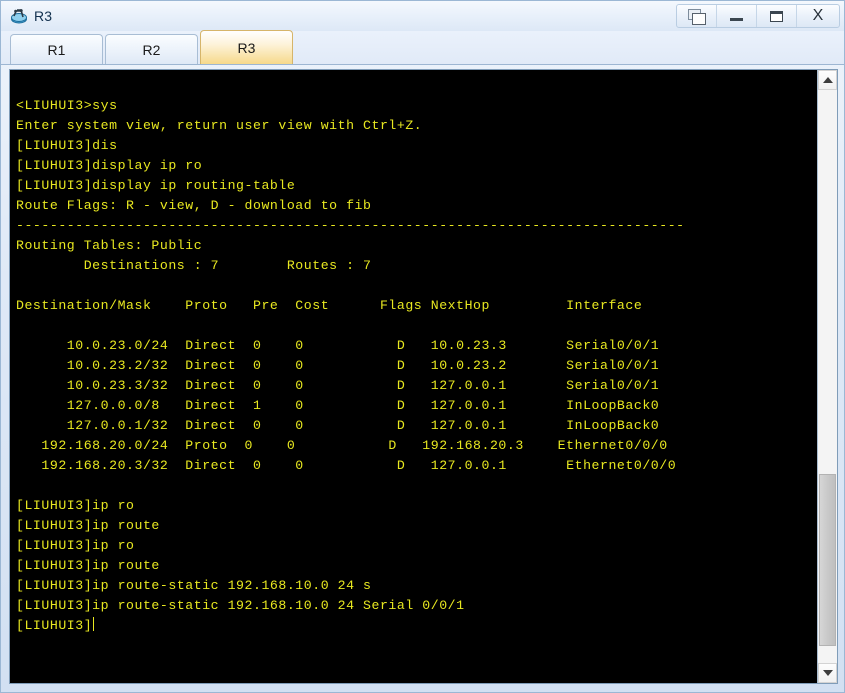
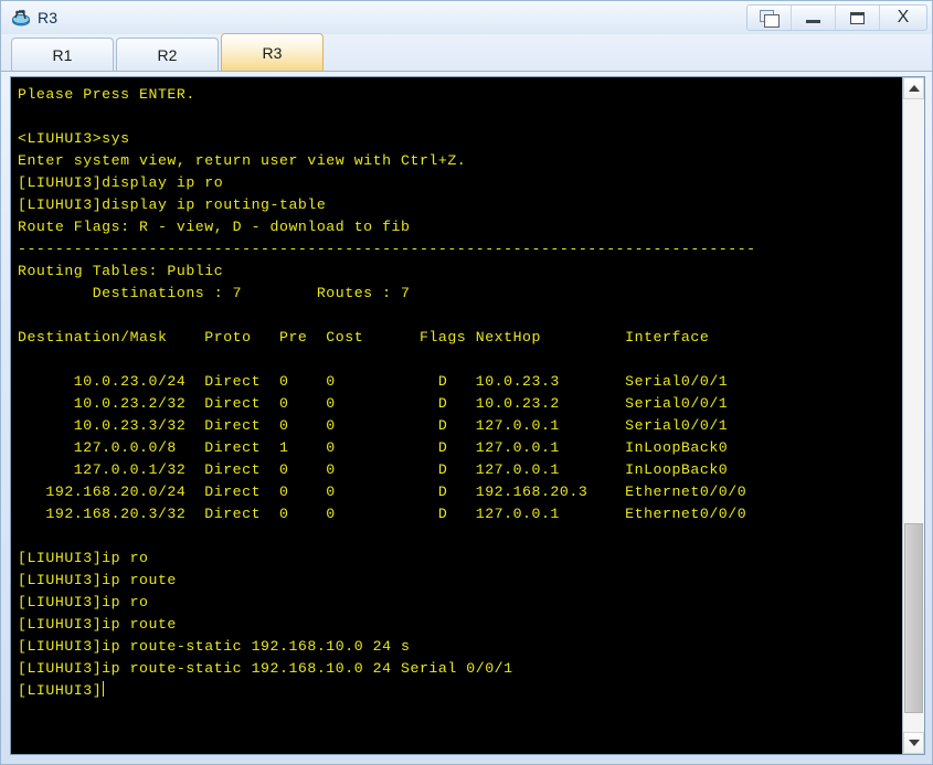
  R3
  X
  R1
  R2
  R3
+ Please Press ENTER.
  <LIUHUI3>sys
  Enter system view, return user view with Ctrl+Z.
- [LIUHUI3]dis
  [LIUHUI3]display ip ro
  [LIUHUI3]display ip routing-table
  Route Flags: R - view, D - download to fib
  -------------------------------------------------------------------------------
  Routing Tables: Public
  Destinations : 7 Routes : 7
  Destination/Mask Proto Pre Cost Flags NextHop Interface
  10.0.23.0/24 Direct 0 0 D 10.0.23.3 Serial0/0/1
  10.0.23.2/32 Direct 0 0 D 10.0.23.2 Serial0/0/1
  10.0.23.3/32 Direct 0 0 D 127.0.0.1 Serial0/0/1
  127.0.0.0/8 Direct 1 0 D 127.0.0.1 InLoopBack0
  127.0.0.1/32 Direct 0 0 D 127.0.0.1 InLoopBack0
- 192.168.20.0/24 Proto 0 0 D 192.168.20.3 Ethernet0/0/0
+ 192.168.20.0/24 Direct 0 0 D 192.168.20.3 Ethernet0/0/0
  192.168.20.3/32 Direct 0 0 D 127.0.0.1 Ethernet0/0/0
  [LIUHUI3]ip ro
  [LIUHUI3]ip route
  [LIUHUI3]ip ro
  [LIUHUI3]ip route
  [LIUHUI3]ip route-static 192.168.10.0 24 s
  [LIUHUI3]ip route-static 192.168.10.0 24 Serial 0/0/1
  [LIUHUI3]
